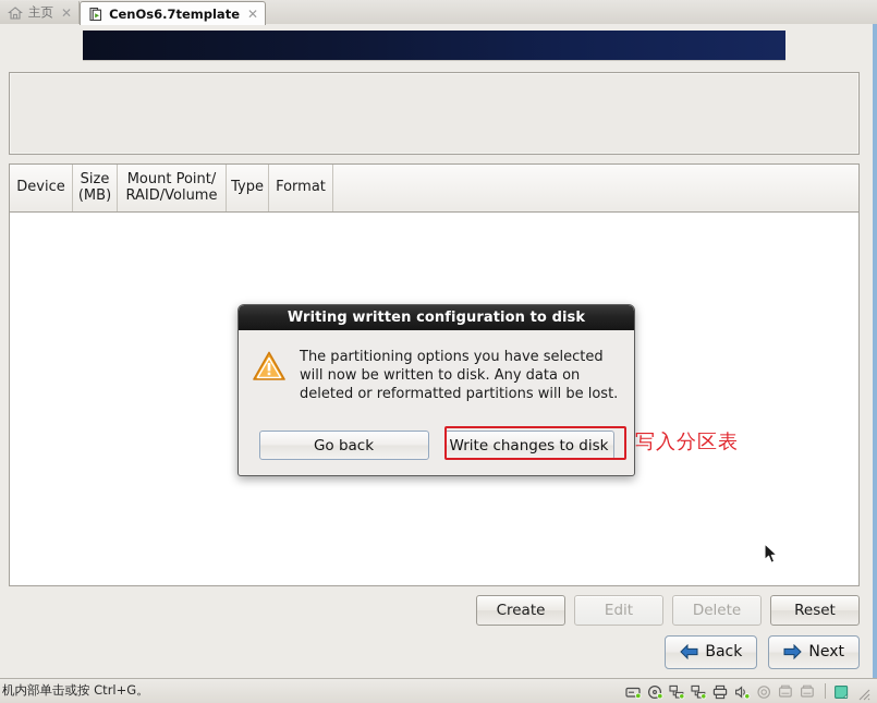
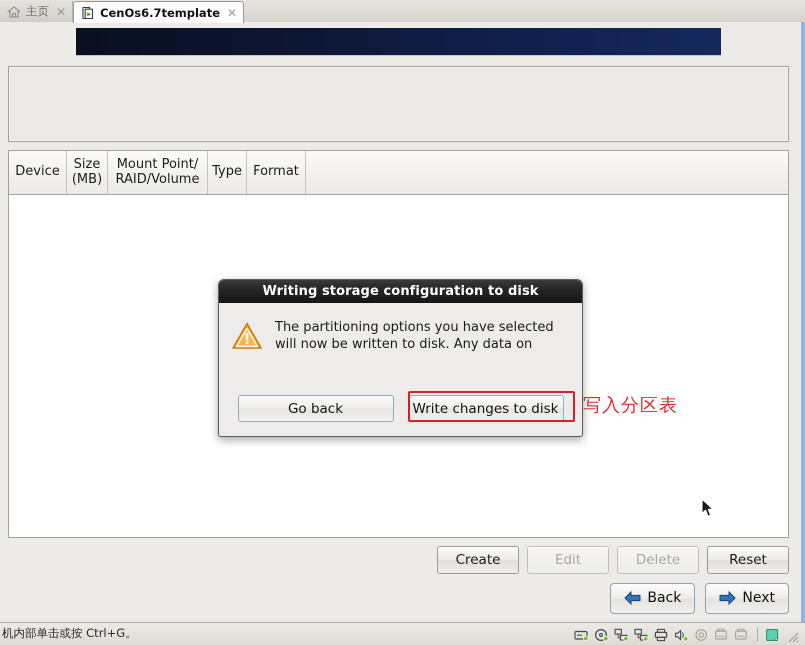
  主页
  ✕
  CenOs6.7template
  ✕
  Device
  Size
  (MB)
  Mount Point/
  RAID/Volume
  Type
  Format
  Create
  Edit
  Delete
  Reset
  Back
  Next
- Writing written configuration to disk
+ Writing storage configuration to disk
  The partitioning options you have selected
  will now be written to disk. Any data on
- deleted or reformatted partitions will be lost.
  Go back
  Write changes to disk
  写入分区表
  机内部单击或按 Ctrl+G。
